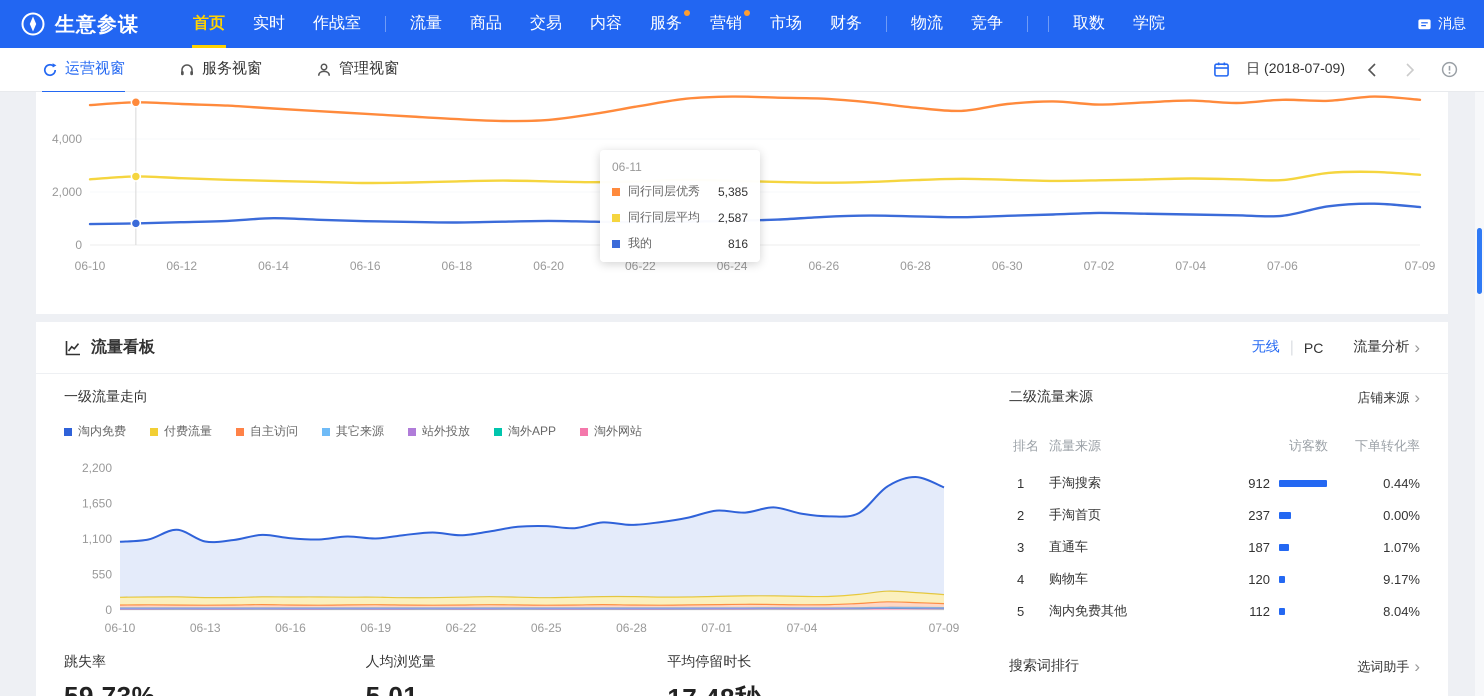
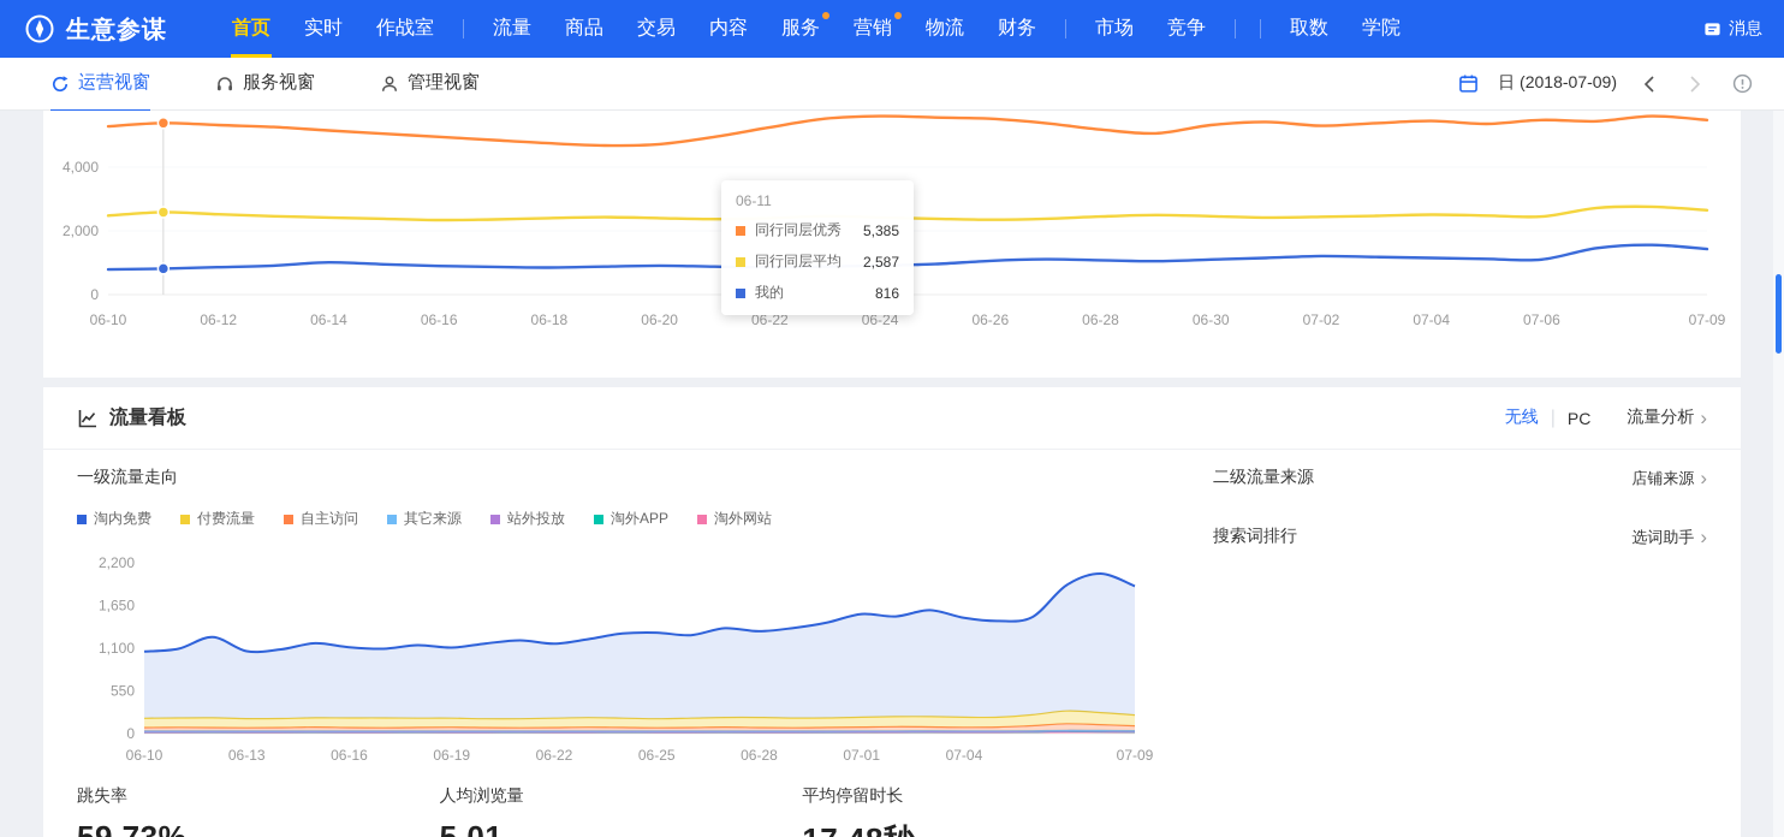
  生意参谋
  首页
  实时
  作战室
  流量
  商品
  交易
  内容
  服务
  营销
- 市场
+ 物流
  财务
- 物流
+ 市场
  竞争
  取数
  学院
  消息
  运营视窗
  服务视窗
  管理视窗
  日 (2018-07-09)
  0
  2,000
  4,000
  06-10
  06-12
  06-14
  06-16
  06-18
  06-20
  06-22
  06-24
  06-26
  06-28
  06-30
  07-02
  07-04
  07-06
  07-09
  06-11
  同行同层优秀
  5,385
  同行同层平均
  2,587
  我的
  816
  流量看板
  无线
  |
  PC
  流量分析
  ›
  一级流量走向
  淘内免费
  付费流量
  自主访问
  其它来源
  站外投放
  淘外APP
  淘外网站
  0
  550
  1,100
  1,650
  2,200
  06-10
  06-13
  06-16
  06-19
  06-22
  06-25
  06-28
  07-01
  07-04
  07-09
  跳失率
  人均浏览量
  平均停留时长
  二级流量来源
  店铺来源
  ›
- 排名
- 流量来源
- 访客数
- 下单转化率
- 1
- 手淘搜索
- 912
- 0.44%
- 2
- 手淘首页
- 237
- 0.00%
- 3
- 直通车
- 187
- 1.07%
- 4
- 购物车
- 120
- 9.17%
- 5
- 淘内免费其他
- 112
- 8.04%
  搜索词排行
  选词助手
  ›
